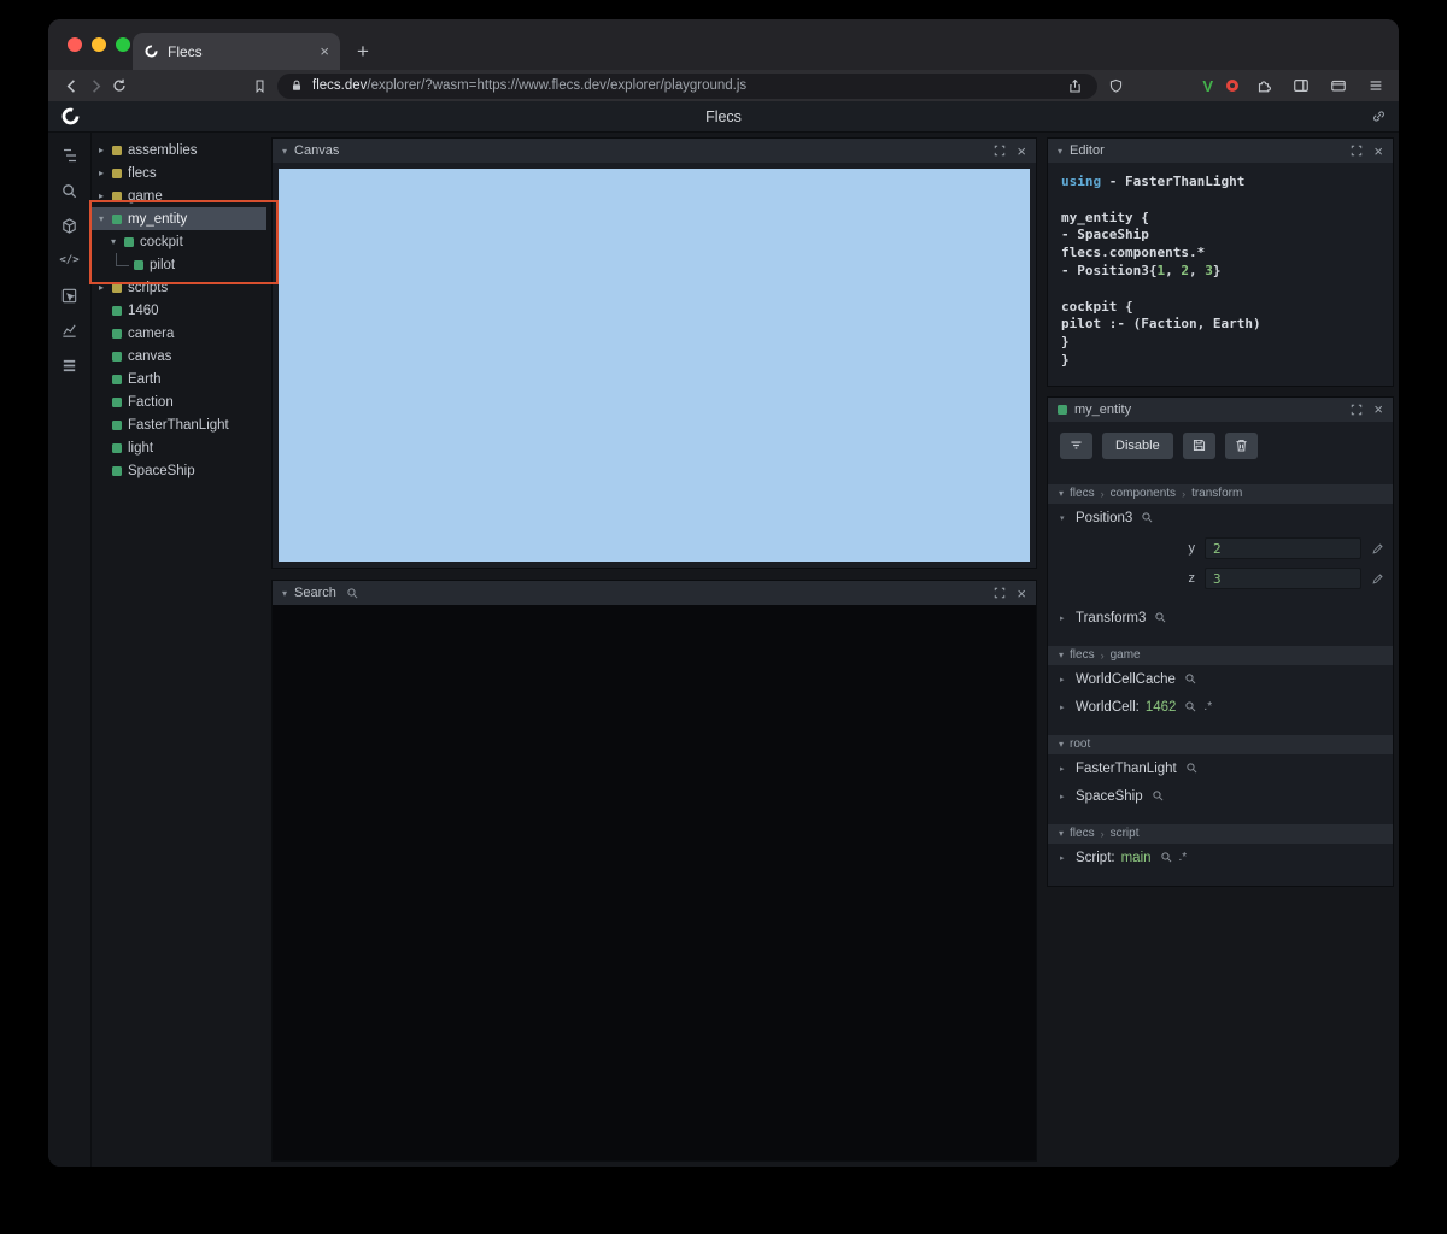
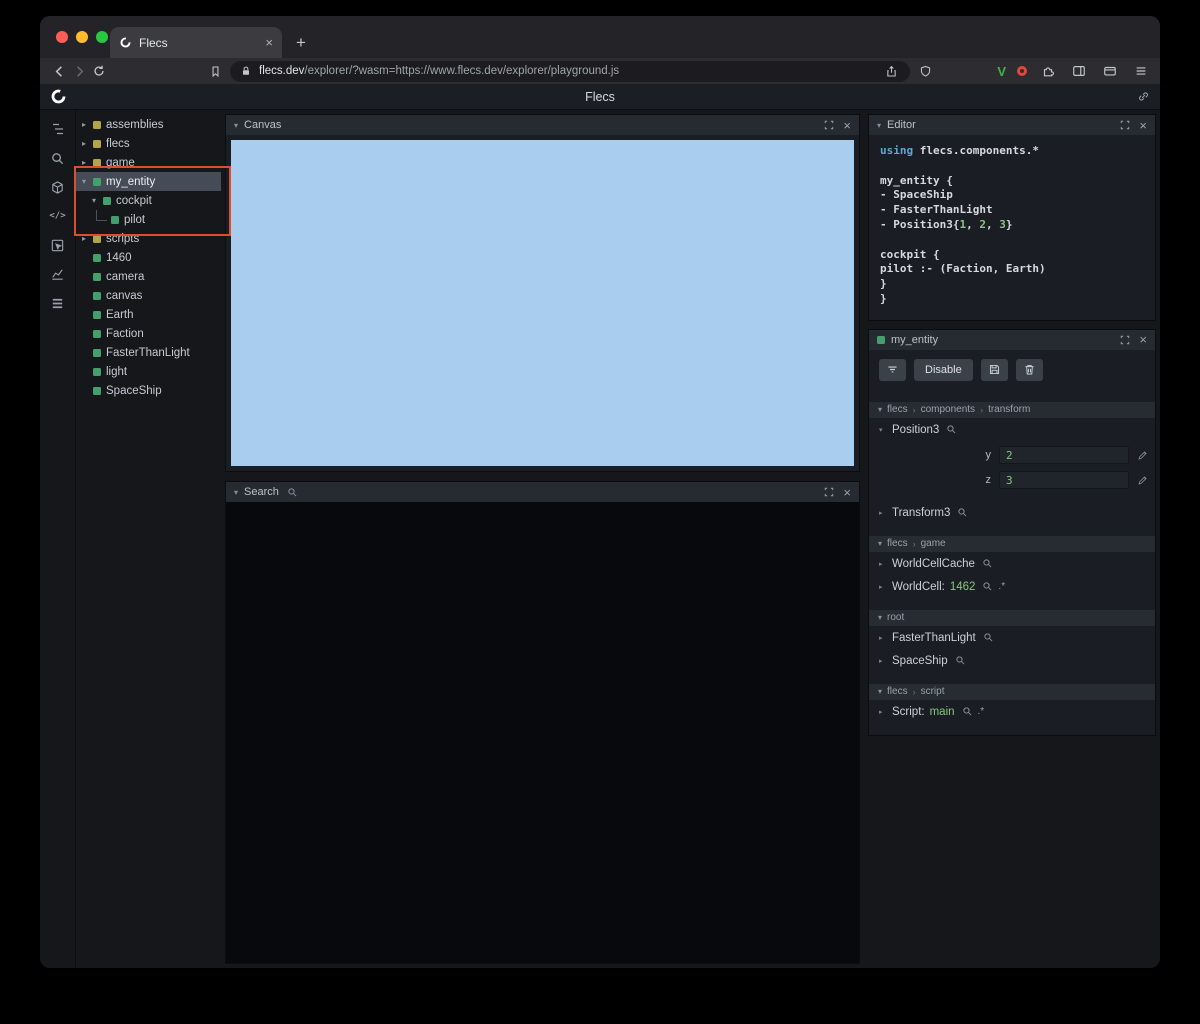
  Flecs
  ×
  +
  flecs.dev/explorer/?wasm=https://www.flecs.dev/explorer/playground.js
  V
  Flecs
  </>
  ▸
  assemblies
  ▸
  flecs
  ▸
  game
  ▾
  my_entity
  ▾
  cockpit
  pilot
  ▸
  scripts
  1460
  camera
  canvas
  Earth
  Faction
  FasterThanLight
  light
  SpaceShip
  ▾
  Canvas
  ×
  ▾
  Search
  ×
  ▾
  Editor
  ×
- using - FasterThanLight
+ using flecs.components.*
  my_entity {
  - SpaceShip
- flecs.components.*
+ - FasterThanLight
  - Position3{1, 2, 3}
  cockpit {
  pilot :- (Faction, Earth)
  }
  }
  my_entity
  ×
  Disable
  ▾
  flecs
  ›
  components
  ›
  transform
  Position3
  y
  2
  z
  3
  Transform3
  ▾
  flecs
  ›
  game
  WorldCellCache
  WorldCell:
  1462
  .*
  ▾
  root
  FasterThanLight
  SpaceShip
  ▾
  flecs
  ›
  script
  Script:
  main
  .*
